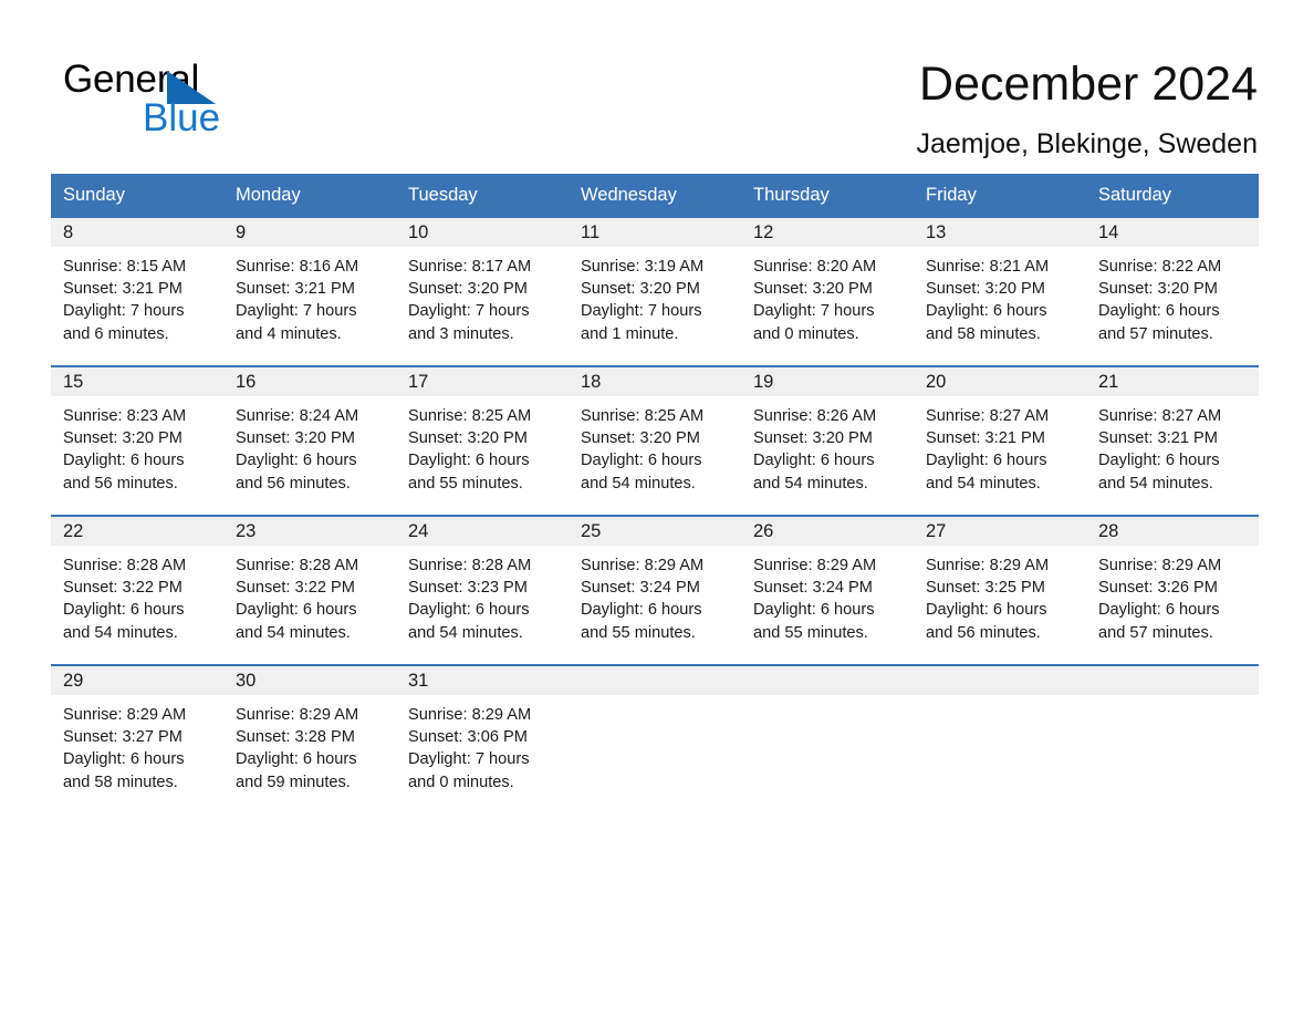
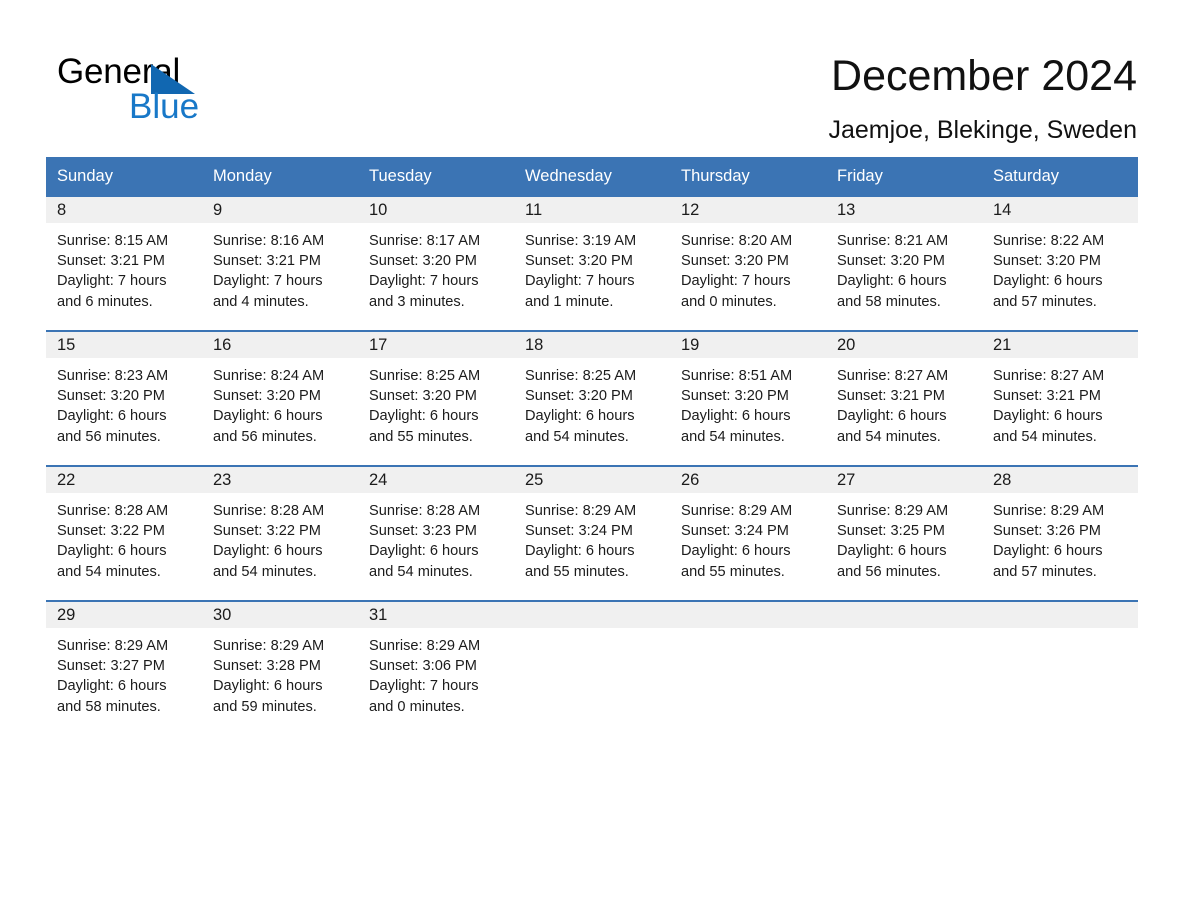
  General
  Blue
  December 2024
  Jaemjoe, Blekinge, Sweden
  Sunday	Monday	Tuesday	Wednesday	Thursday	Friday	Saturday
  8Sunrise: 8:15 AMSunset: 3:21 PMDaylight: 7 hoursand 6 minutes.	9Sunrise: 8:16 AMSunset: 3:21 PMDaylight: 7 hoursand 4 minutes.	10Sunrise: 8:17 AMSunset: 3:20 PMDaylight: 7 hoursand 3 minutes.	11Sunrise: 3:19 AMSunset: 3:20 PMDaylight: 7 hoursand 1 minute.	12Sunrise: 8:20 AMSunset: 3:20 PMDaylight: 7 hoursand 0 minutes.	13Sunrise: 8:21 AMSunset: 3:20 PMDaylight: 6 hoursand 58 minutes.	14Sunrise: 8:22 AMSunset: 3:20 PMDaylight: 6 hoursand 57 minutes.
- 15Sunrise: 8:23 AMSunset: 3:20 PMDaylight: 6 hoursand 56 minutes.	16Sunrise: 8:24 AMSunset: 3:20 PMDaylight: 6 hoursand 56 minutes.	17Sunrise: 8:25 AMSunset: 3:20 PMDaylight: 6 hoursand 55 minutes.	18Sunrise: 8:25 AMSunset: 3:20 PMDaylight: 6 hoursand 54 minutes.	19Sunrise: 8:26 AMSunset: 3:20 PMDaylight: 6 hoursand 54 minutes.	20Sunrise: 8:27 AMSunset: 3:21 PMDaylight: 6 hoursand 54 minutes.	21Sunrise: 8:27 AMSunset: 3:21 PMDaylight: 6 hoursand 54 minutes.
+ 15Sunrise: 8:23 AMSunset: 3:20 PMDaylight: 6 hoursand 56 minutes.	16Sunrise: 8:24 AMSunset: 3:20 PMDaylight: 6 hoursand 56 minutes.	17Sunrise: 8:25 AMSunset: 3:20 PMDaylight: 6 hoursand 55 minutes.	18Sunrise: 8:25 AMSunset: 3:20 PMDaylight: 6 hoursand 54 minutes.	19Sunrise: 8:51 AMSunset: 3:20 PMDaylight: 6 hoursand 54 minutes.	20Sunrise: 8:27 AMSunset: 3:21 PMDaylight: 6 hoursand 54 minutes.	21Sunrise: 8:27 AMSunset: 3:21 PMDaylight: 6 hoursand 54 minutes.
  22Sunrise: 8:28 AMSunset: 3:22 PMDaylight: 6 hoursand 54 minutes.	23Sunrise: 8:28 AMSunset: 3:22 PMDaylight: 6 hoursand 54 minutes.	24Sunrise: 8:28 AMSunset: 3:23 PMDaylight: 6 hoursand 54 minutes.	25Sunrise: 8:29 AMSunset: 3:24 PMDaylight: 6 hoursand 55 minutes.	26Sunrise: 8:29 AMSunset: 3:24 PMDaylight: 6 hoursand 55 minutes.	27Sunrise: 8:29 AMSunset: 3:25 PMDaylight: 6 hoursand 56 minutes.	28Sunrise: 8:29 AMSunset: 3:26 PMDaylight: 6 hoursand 57 minutes.
  29Sunrise: 8:29 AMSunset: 3:27 PMDaylight: 6 hoursand 58 minutes.	30Sunrise: 8:29 AMSunset: 3:28 PMDaylight: 6 hoursand 59 minutes.	31Sunrise: 8:29 AMSunset: 3:06 PMDaylight: 7 hoursand 0 minutes.
